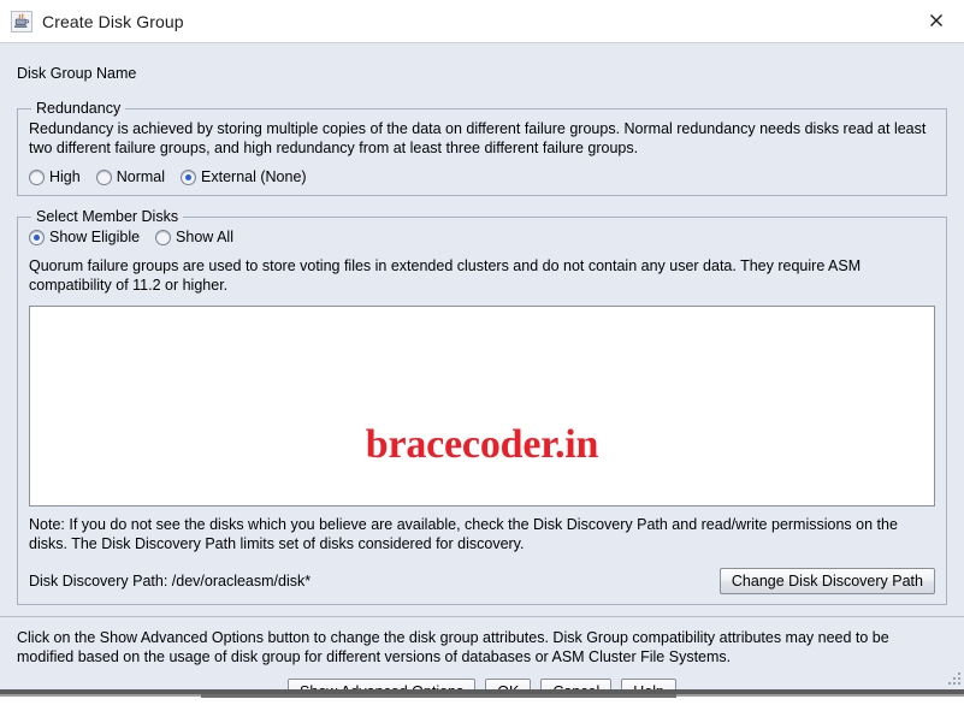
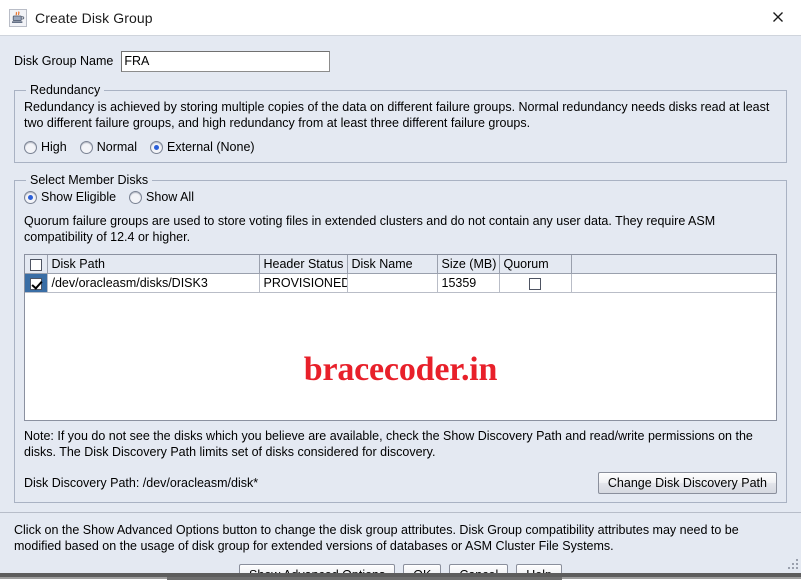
  Create Disk Group
  Disk Group Name
+ FRA
  Redundancy
  Redundancy is achieved by storing multiple copies of the data on different failure groups. Normal redundancy needs disks read at least two different failure groups, and high redundancy from at least three different failure groups.
  High
  Normal
  External (None)
  Select Member Disks
  Show Eligible
  Show All
- Quorum failure groups are used to store voting files in extended clusters and do not contain any user data. They require ASM compatibility of 11.2 or higher.
+ Quorum failure groups are used to store voting files in extended clusters and do not contain any user data. They require ASM compatibility of 12.4 or higher.
+ 	Disk Path	Header Status	Disk Name	Size (MB)	Quorum
+ 	/dev/oracleasm/disks/DISK3	PROVISIONED		15359
  bracecoder.in
- Note: If you do not see the disks which you believe are available, check the Disk Discovery Path and read/write permissions on the disks. The Disk Discovery Path limits set of disks considered for discovery.
+ Note: If you do not see the disks which you believe are available, check the Show Discovery Path and read/write permissions on the disks. The Disk Discovery Path limits set of disks considered for discovery.
  Disk Discovery Path: /dev/oracleasm/disk*
  Change Disk Discovery Path
- Click on the Show Advanced Options button to change the disk group attributes. Disk Group compatibility attributes may need to be modified based on the usage of disk group for different versions of databases or ASM Cluster File Systems.
+ Click on the Show Advanced Options button to change the disk group attributes. Disk Group compatibility attributes may need to be modified based on the usage of disk group for extended versions of databases or ASM Cluster File Systems.
